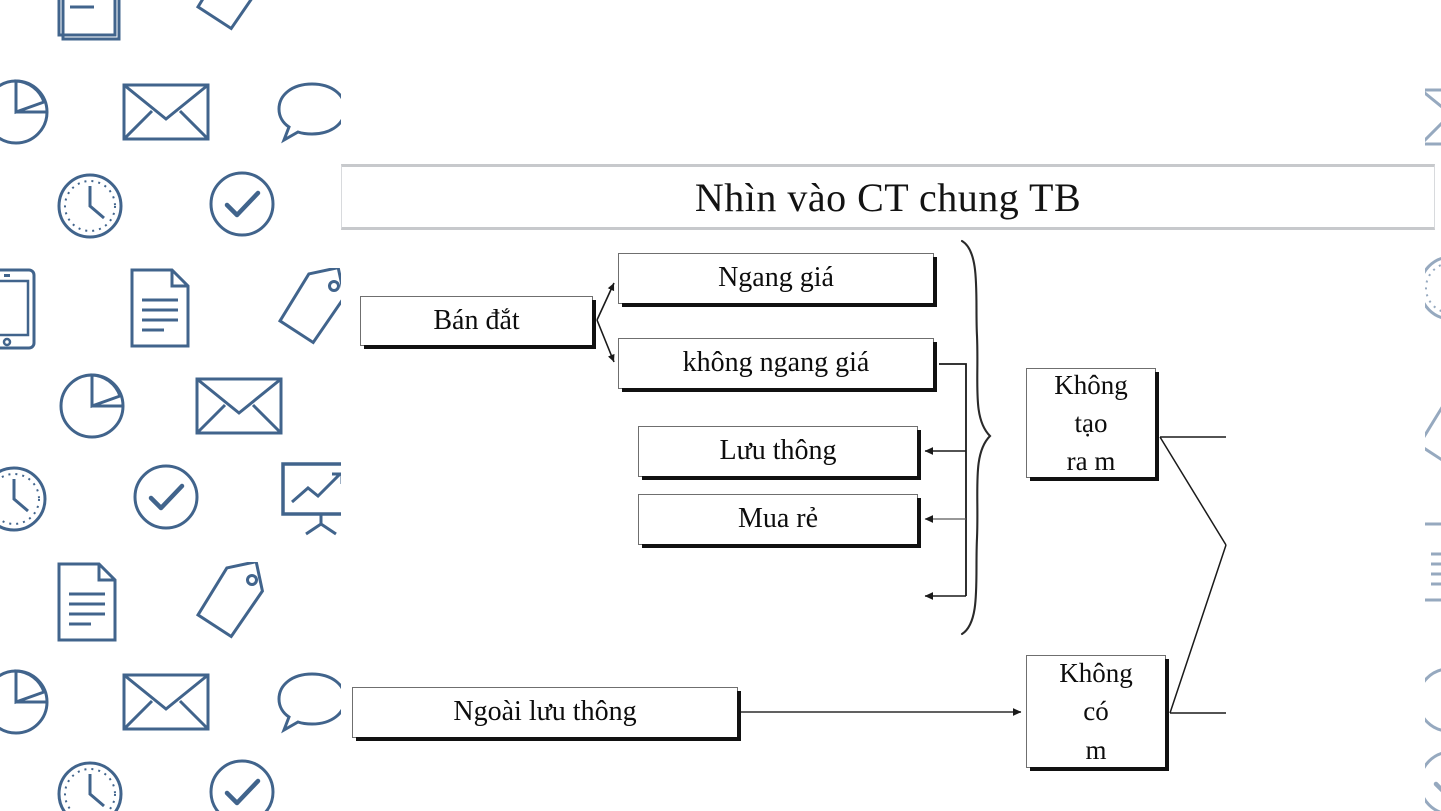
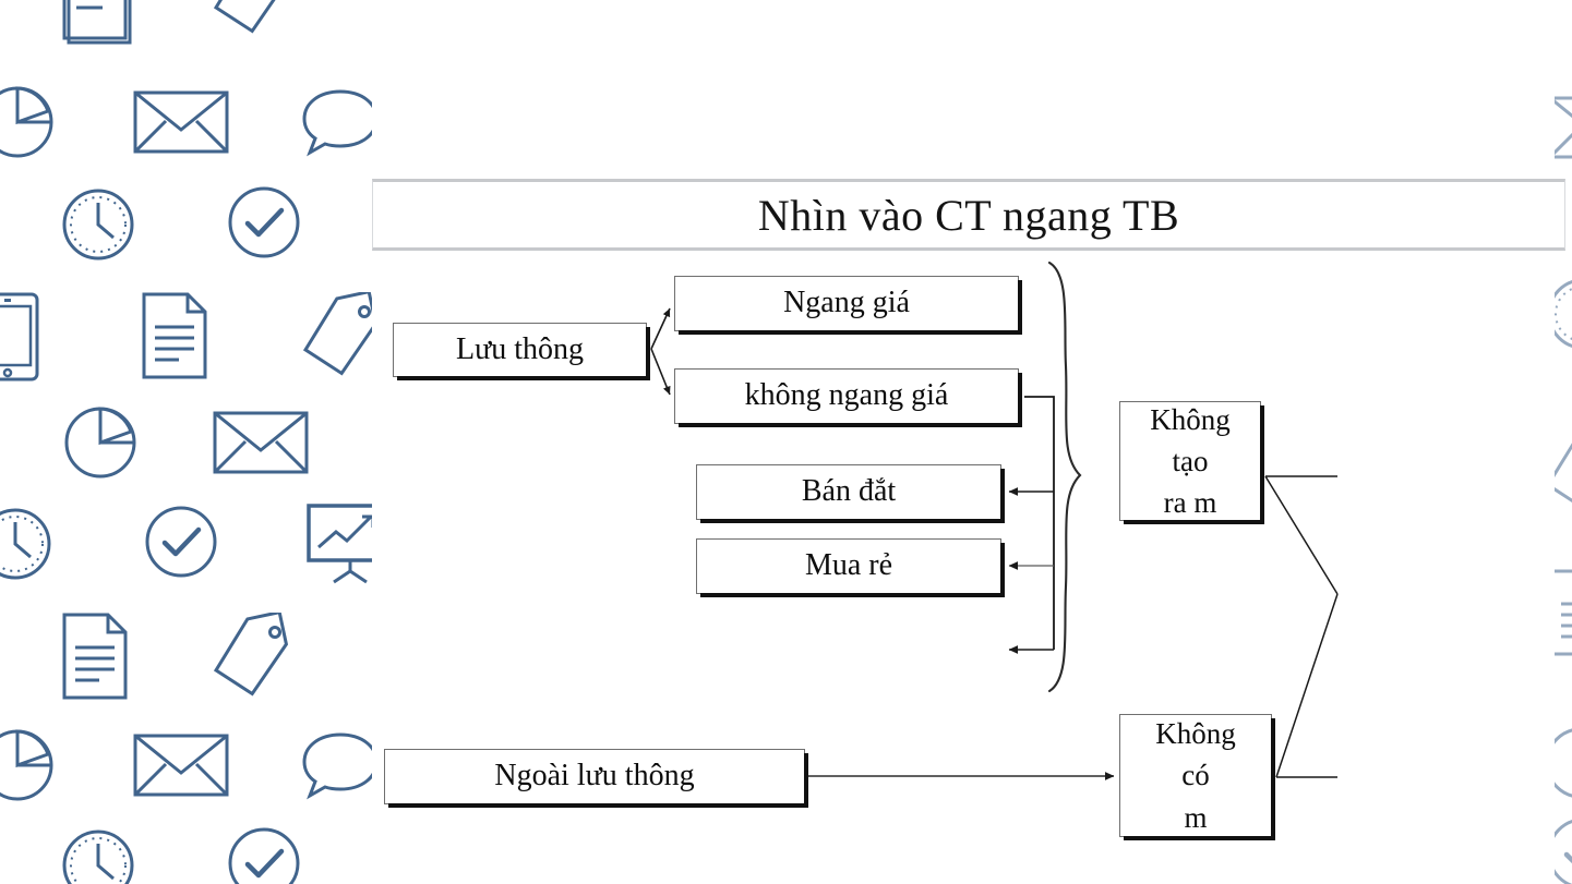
- Nhìn vào CT chung TB
+ Nhìn vào CT ngang TB
- Bán đắt
+ Lưu thông
  Ngang giá
  không ngang giá
- Lưu thông
+ Bán đắt
  Mua rẻ
  Ngoài lưu thông
  Không
  tạo
  ra m
  Không
  có
  m
